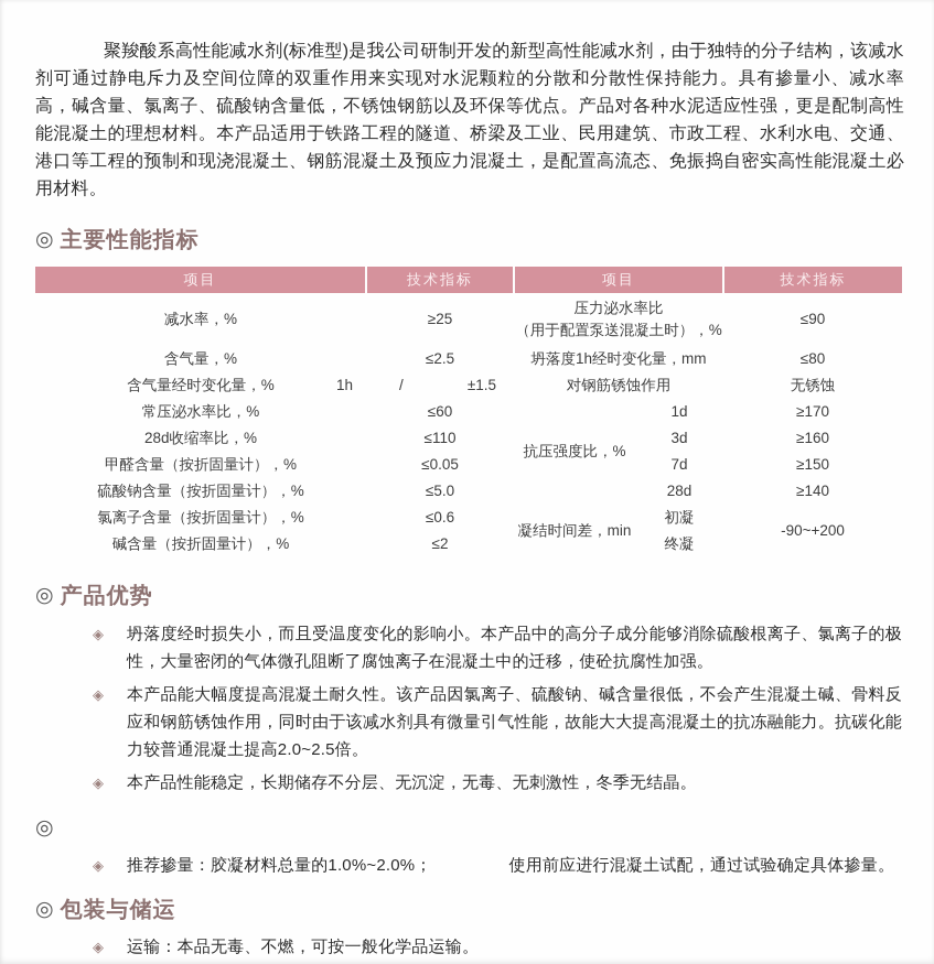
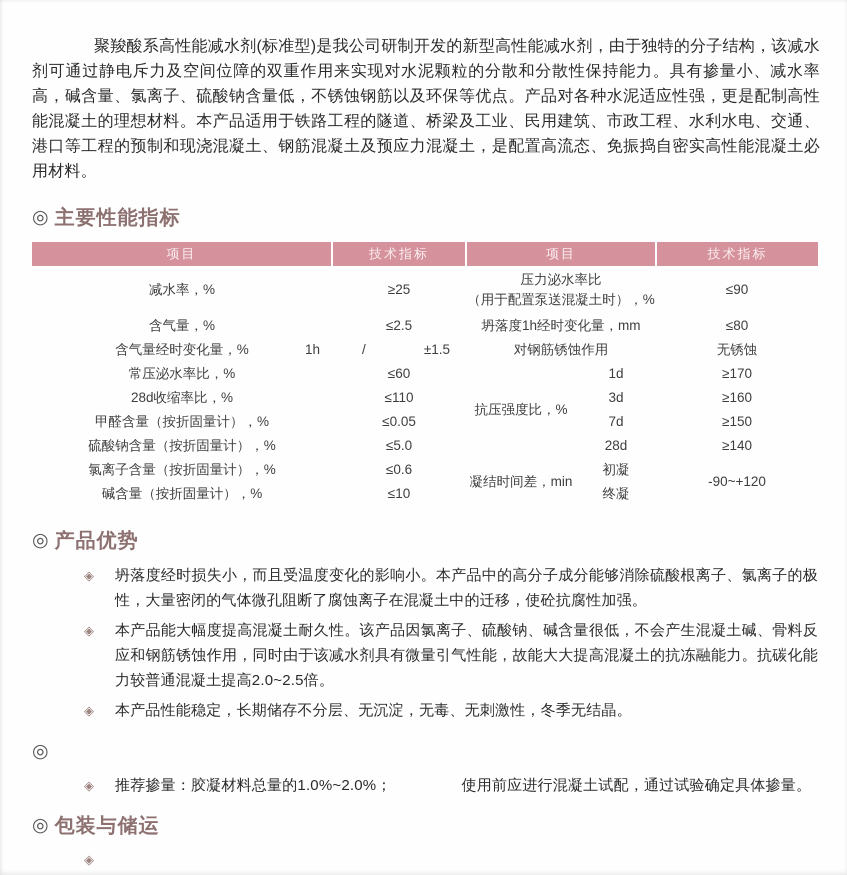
  聚羧酸系高性能减水剂(标准型)是我公司研制开发的新型高性能减水剂，由于独特的分子结构，该减水剂可通过静电斥力及空间位障的双重作用来实现对水泥颗粒的分散和分散性保持能力。具有掺量小、减水率高，碱含量、氯离子、硫酸钠含量低，不锈蚀钢筋以及环保等优点。产品对各种水泥适应性强，更是配制高性能混凝土的理想材料。本产品适用于铁路工程的隧道、桥梁及工业、民用建筑、市政工程、水利水电、交通、港口等工程的预制和现浇混凝土、钢筋混凝土及预应力混凝土，是配置高流态、免振捣自密实高性能混凝土必用材料。
  ◎
  主要性能指标
  项目	技术指标	项目	技术指标
  减水率，%	≥25	压力泌水率比 （用于配置泵送混凝土时），%	≤90
  含气量，%	≤2.5	坍落度1h经时变化量，mm	≤80
  含气量经时变化量，% 1h	/ ±1.5	对钢筋锈蚀作用	无锈蚀
  常压泌水率比，%	≤60	抗压强度比，%	1d	≥170
  28d收缩率比，%	≤110	3d	≥160
  甲醛含量（按折固量计），%	≤0.05	7d	≥150
  硫酸钠含量（按折固量计），%	≤5.0	28d	≥140
- 氯离子含量（按折固量计），%	≤0.6	凝结时间差，min	初凝	-90~+200
+ 氯离子含量（按折固量计），%	≤0.6	凝结时间差，min	初凝	-90~+120
- 碱含量（按折固量计），%	≤2	终凝
+ 碱含量（按折固量计），%	≤10	终凝
  ◎
  产品优势
  ◈
  坍落度经时损失小，而且受温度变化的影响小。本产品中的高分子成分能够消除硫酸根离子、氯离子的极性，大量密闭的气体微孔阻断了腐蚀离子在混凝土中的迁移，使砼抗腐性加强。
  ◈
  本产品能大幅度提高混凝土耐久性。该产品因氯离子、硫酸钠、碱含量很低，不会产生混凝土碱、骨料反应和钢筋锈蚀作用，同时由于该减水剂具有微量引气性能，故能大大提高混凝土的抗冻融能力。抗碳化能力较普通混凝土提高2.0~2.5倍。
  ◈
  本产品性能稳定，长期储存不分层、无沉淀，无毒、无刺激性，冬季无结晶。
  ◎
  ◈
  推荐掺量：胶凝材料总量的1.0%~2.0%； 使用前应进行混凝土试配，通过试验确定具体掺量。
  ◎
  包装与储运
  ◈
- 运输：本品无毒、不燃，可按一般化学品运输。
